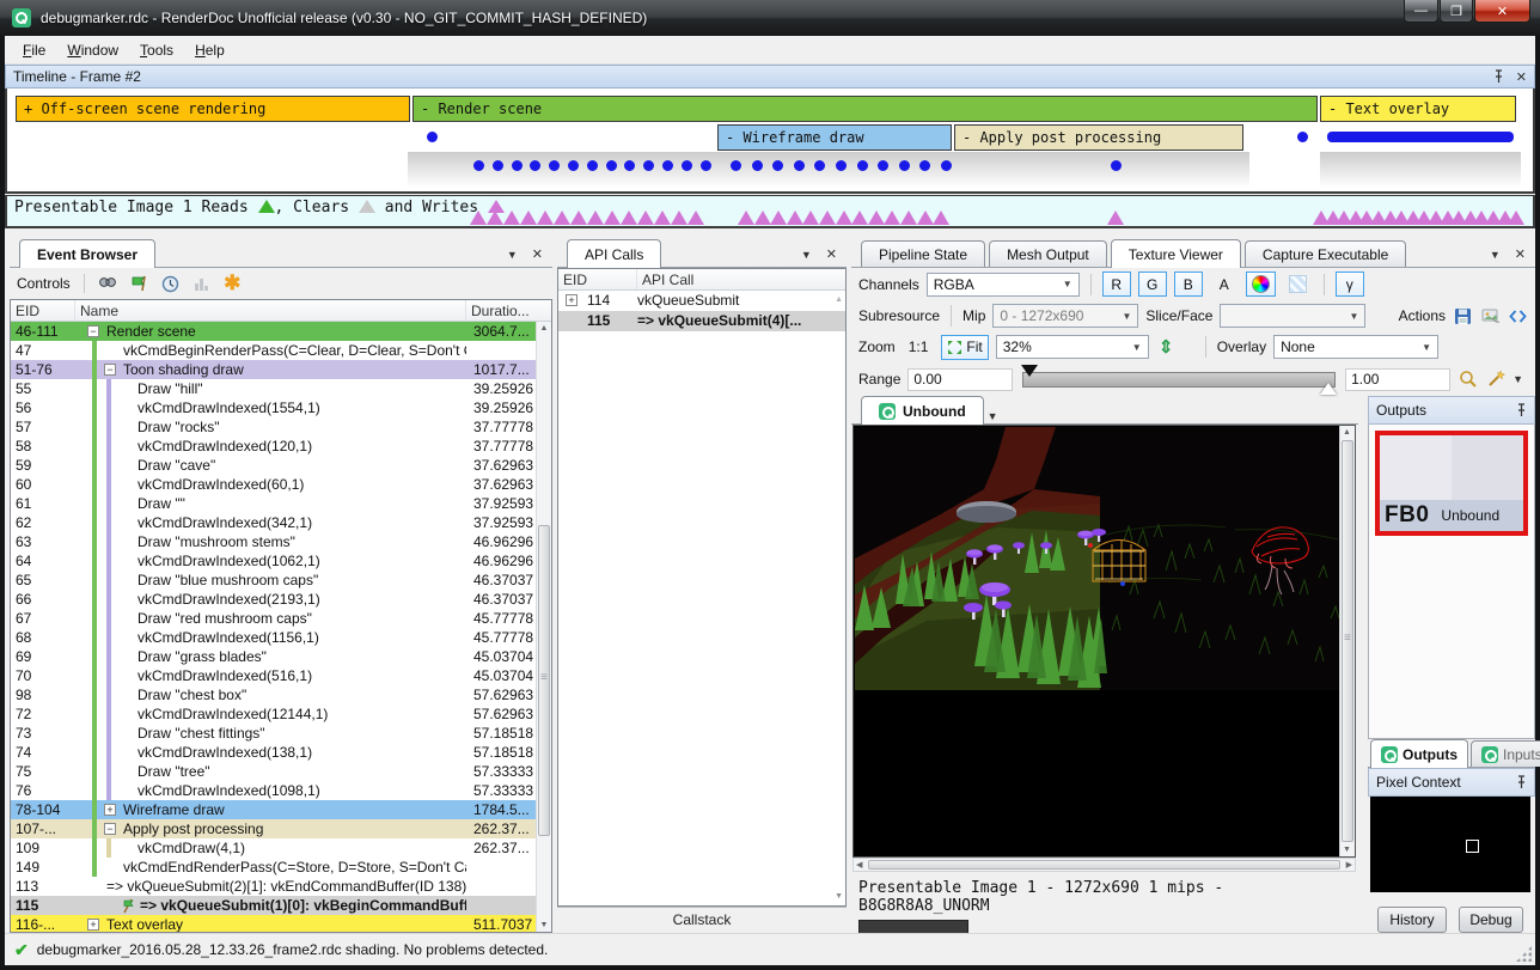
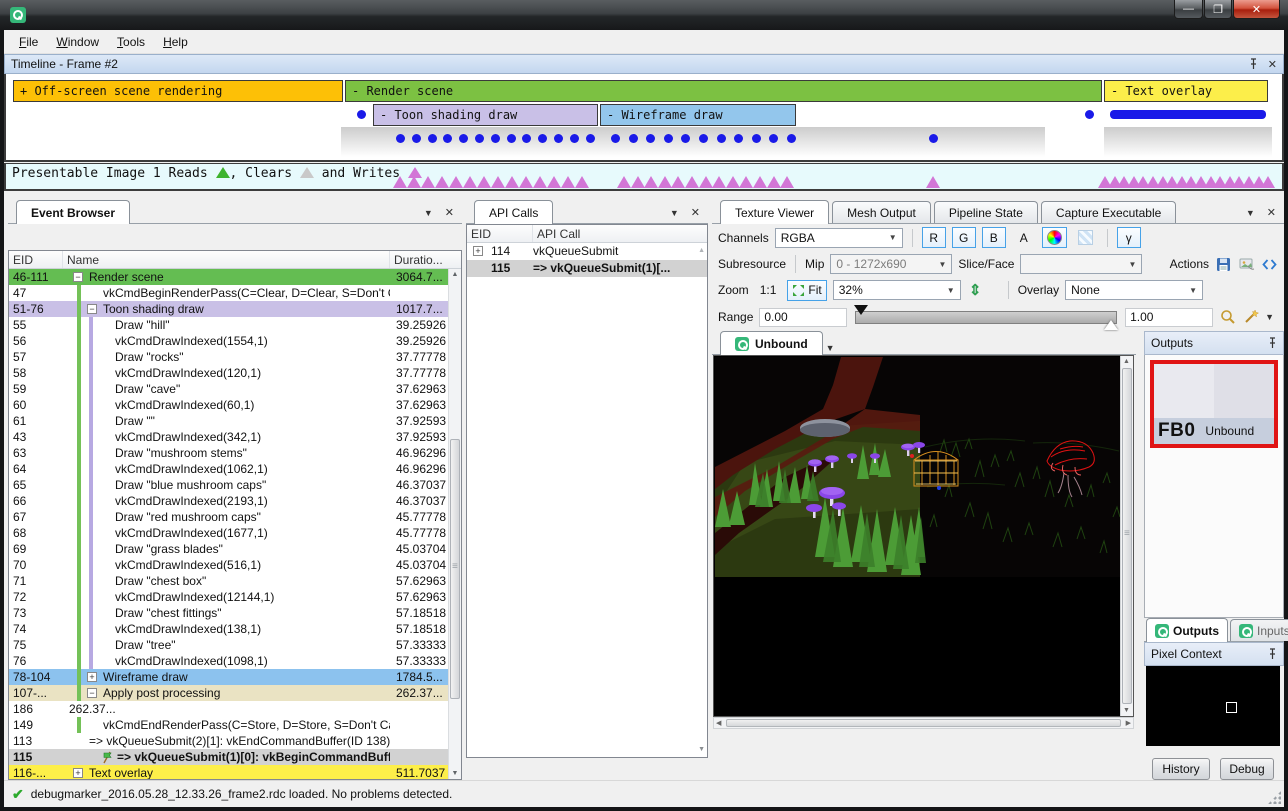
- debugmarker.rdc - RenderDoc Unofficial release (v0.30 - NO_GIT_COMMIT_HASH_DEFINED)
  —
  ❐
  ✕
  File
  Window
  Tools
  Help
  Timeline - Frame #2
  ✕
  + Off-screen scene rendering
  - Render scene
  - Text overlay
+ - Toon shading draw
  - Wireframe draw
- - Apply post processing
  Presentable Image 1 Reads , Clears and Writes
  Event Browser
  ▼
  ✕
- Controls
- ✱
  EID
  Name
  Duratio...
  46-111
  −
  Render scene
  3064.7...
  47
  vkCmdBeginRenderPass(C=Clear, D=Clear, S=Don't
  51-76
  −
  Toon shading draw
  1017.7...
  55
  Draw "hill"
  39.25926
  56
  vkCmdDrawIndexed(1554,1)
  39.25926
  57
  Draw "rocks"
  37.77778
  58
  vkCmdDrawIndexed(120,1)
  37.77778
  59
  Draw "cave"
  37.62963
  60
  vkCmdDrawIndexed(60,1)
  37.62963
  61
  Draw ""
  37.92593
- 62
+ 43
  vkCmdDrawIndexed(342,1)
  37.92593
  63
  Draw "mushroom stems"
  46.96296
  64
  vkCmdDrawIndexed(1062,1)
  46.96296
  65
  Draw "blue mushroom caps"
  46.37037
  66
  vkCmdDrawIndexed(2193,1)
  46.37037
  67
  Draw "red mushroom caps"
  45.77778
  68
- vkCmdDrawIndexed(1156,1)
+ vkCmdDrawIndexed(1677,1)
  45.77778
  69
  Draw "grass blades"
  45.03704
  70
  vkCmdDrawIndexed(516,1)
  45.03704
- 98
+ 71
  Draw "chest box"
  57.62963
  72
  vkCmdDrawIndexed(12144,1)
  57.62963
  73
  Draw "chest fittings"
  57.18518
  74
  vkCmdDrawIndexed(138,1)
  57.18518
  75
  Draw "tree"
  57.33333
  76
  vkCmdDrawIndexed(1098,1)
  57.33333
  78-104
  +
  Wireframe draw
  1784.5...
  107-...
  −
  Apply post processing
  262.37...
- 109
+ 186
- vkCmdDraw(4,1)
  262.37...
  149
  vkCmdEndRenderPass(C=Store, D=Store, S=Don't C
  113
  => vkQueueSubmit(2)[1]: vkEndCommandBuffer(ID 138)
  115
  => vkQueueSubmit(1)[0]: vkBeginCommandBuff
  116-...
  +
  Text overlay
  511.7037
  API Calls
  ▼
  ✕
  EID
  API Call
  114
  +
  vkQueueSubmit
  115
- => vkQueueSubmit(4)[...
+ => vkQueueSubmit(1)[...
- Callstack
- Pipeline State
+ Texture Viewer
  Mesh Output
- Texture Viewer
+ Pipeline State
  Capture Executable
  ▼
  ✕
  Channels
  RGBA
  ▼
  R
  G
  B
  A
  γ
  Subresource
  Mip
  0 - 1272x690
  ▼
  Slice/Face
  ▼
  Actions
  Zoom
  1:1
  Fit
  32%
  ▼
  ⇕
  Overlay
  None
  ▼
  Range
  0.00
  1.00
  ▼
  Unbound
  ▼
- Presentable Image 1 - 1272x690 1 mips - B8G8R8A8_UNORM
  Outputs
  FB0
  Unbound
  Outputs
  Inputs
  Pixel Context
  History
  Debug
  ✔
- debugmarker_2016.05.28_12.33.26_frame2.rdc shading. No problems detected.
+ debugmarker_2016.05.28_12.33.26_frame2.rdc loaded. No problems detected.
